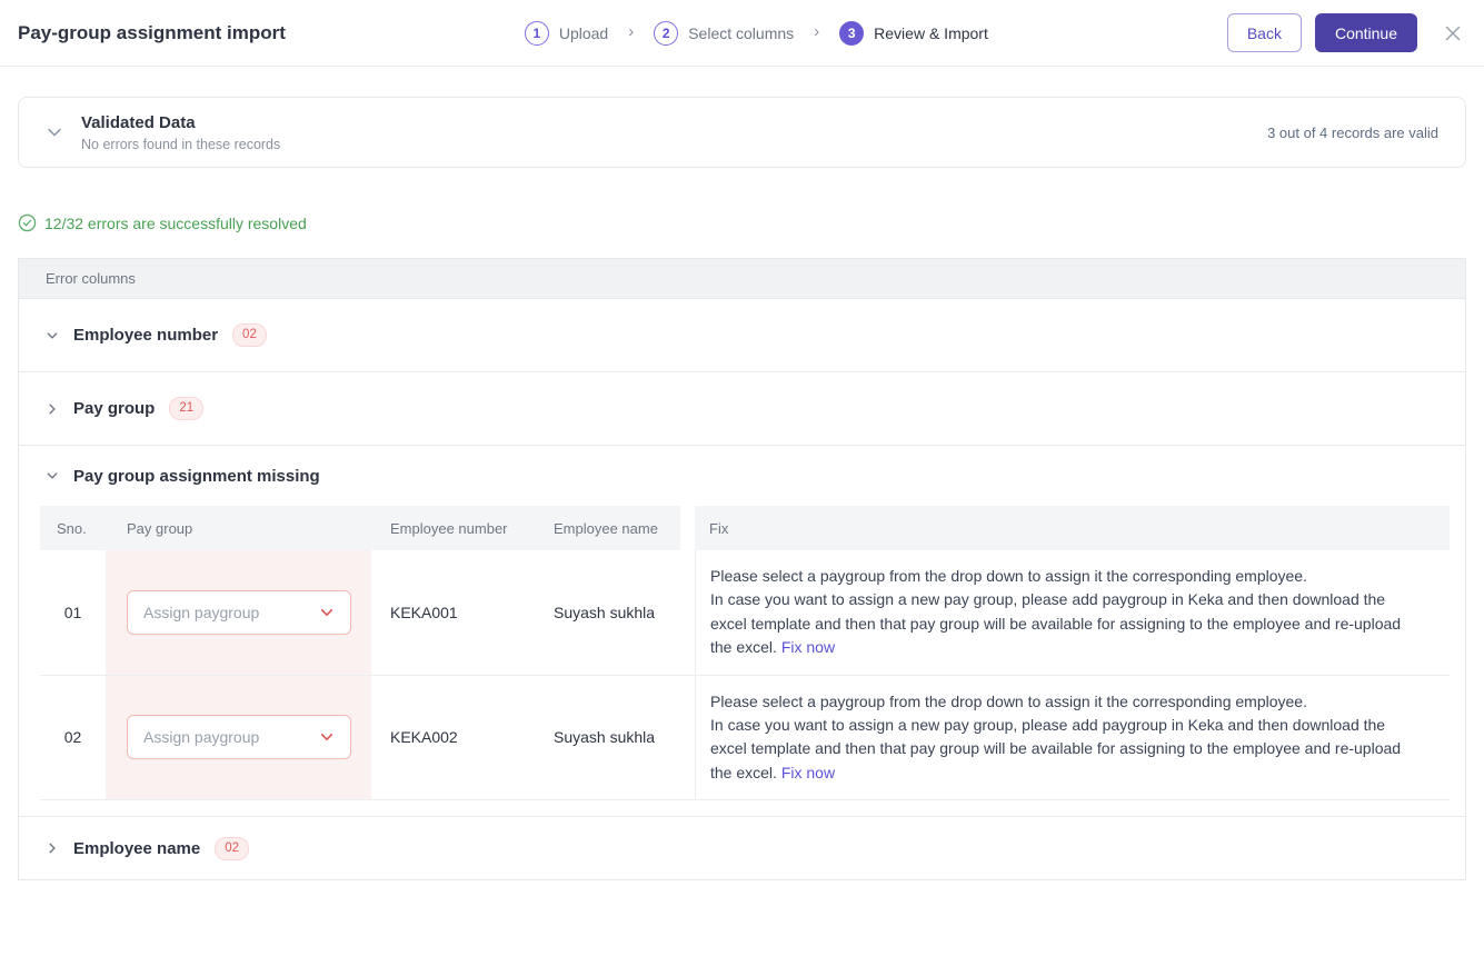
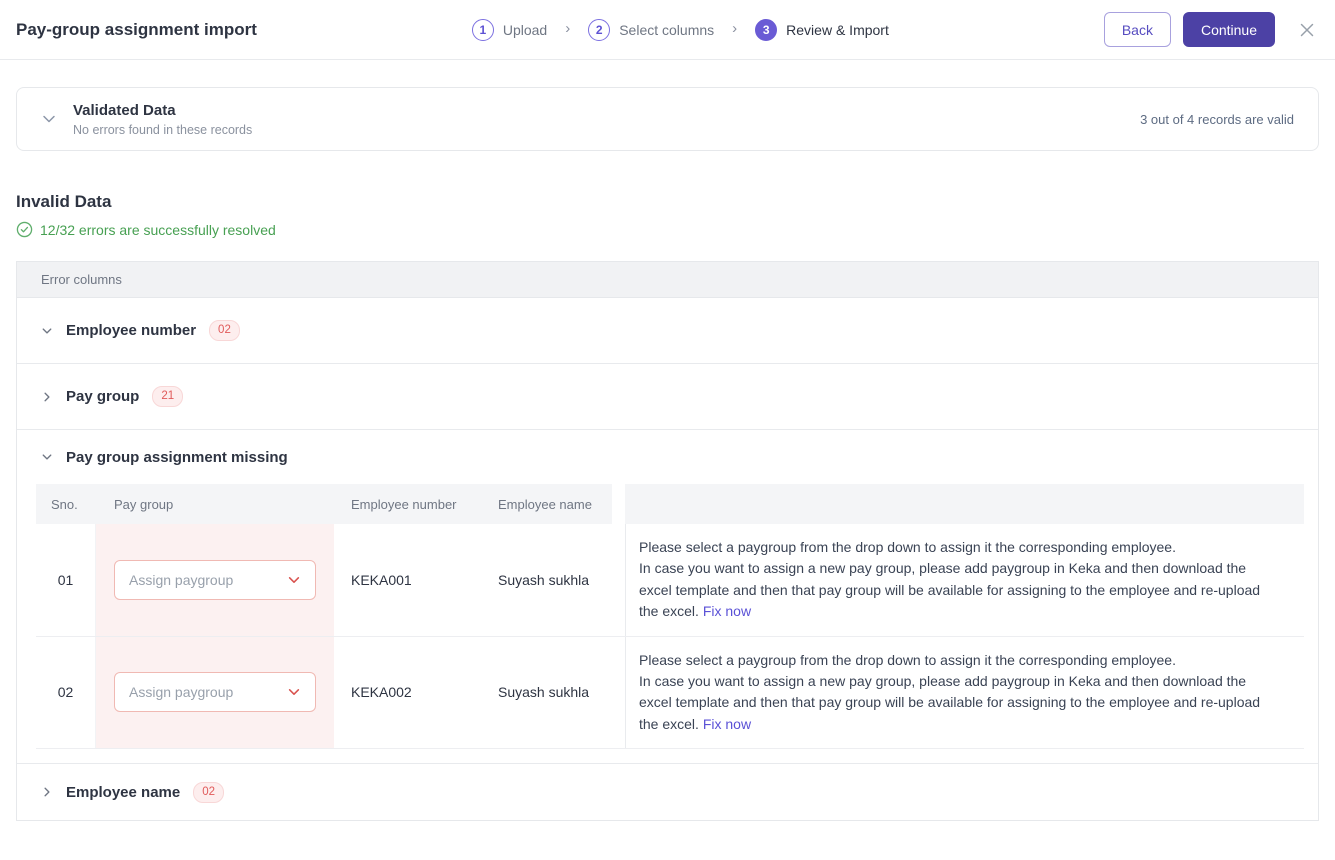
  Pay-group assignment import
  1
  Upload
  ›
  2
  Select columns
  ›
  3
  Review & Import
  Back
  Continue
  Validated Data
  No errors found in these records
  3 out of 4 records are valid
+ Invalid Data
  12/32 errors are successfully resolved
  Error columns
  Employee number
  02
  Pay group
  21
  Pay group assignment missing
  Sno.
  Pay group
  Employee number
  Employee name
- Fix
  01
  Assign paygroup
  KEKA001
  Suyash sukhla
  Please select a paygroup from the drop down to assign it the corresponding employee.
  In case you want to assign a new pay group, please add paygroup in Keka and then download the excel template and then that pay group will be available for assigning to the employee and re-upload the excel. Fix now
  02
  Assign paygroup
  KEKA002
  Suyash sukhla
  Please select a paygroup from the drop down to assign it the corresponding employee.
  In case you want to assign a new pay group, please add paygroup in Keka and then download the excel template and then that pay group will be available for assigning to the employee and re-upload the excel. Fix now
  Employee name
  02
